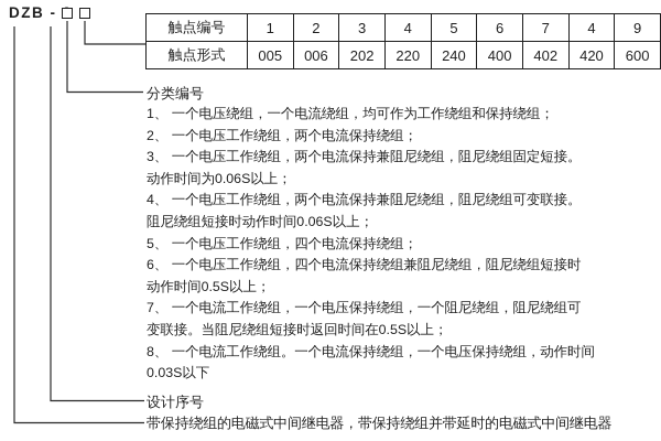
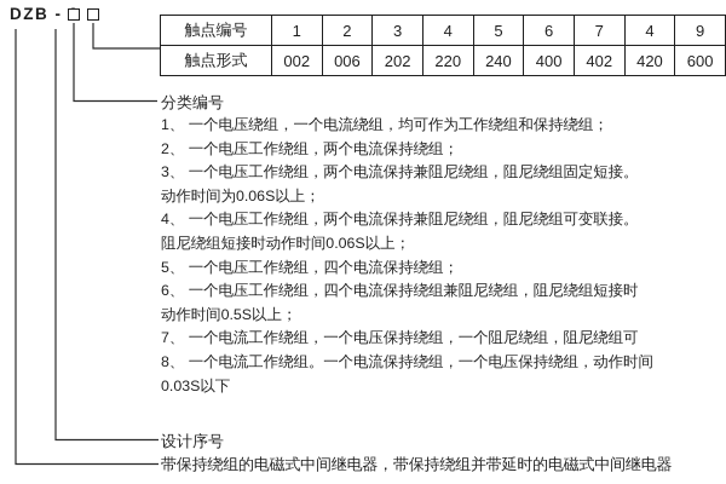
  DZB -
  触点编号	1	2	3	4	5	6	7	4	9
- 触点形式	005	006	202	220	240	400	402	420	600
+ 触点形式	002	006	202	220	240	400	402	420	600
  分类编号
  1、 一个电压绕组，一个电流绕组，均可作为工作绕组和保持绕组；
  2、 一个电压工作绕组，两个电流保持绕组；
  3、 一个电压工作绕组，两个电流保持兼阻尼绕组，阻尼绕组固定短接。
  动作时间为0.06S以上；
  4、 一个电压工作绕组，两个电流保持兼阻尼绕组，阻尼绕组可变联接。
  阻尼绕组短接时动作时间0.06S以上；
  5、 一个电压工作绕组，四个电流保持绕组；
  6、 一个电压工作绕组，四个电流保持绕组兼阻尼绕组，阻尼绕组短接时
  动作时间0.5S以上；
  7、 一个电流工作绕组，一个电压保持绕组，一个阻尼绕组，阻尼绕组可
- 变联接。当阻尼绕组短接时返回时间在0.5S以上；
  8、 一个电流工作绕组。一个电流保持绕组，一个电压保持绕组，动作时间
  0.03S以下
  设计序号
  带保持绕组的电磁式中间继电器，带保持绕组并带延时的电磁式中间继电器
